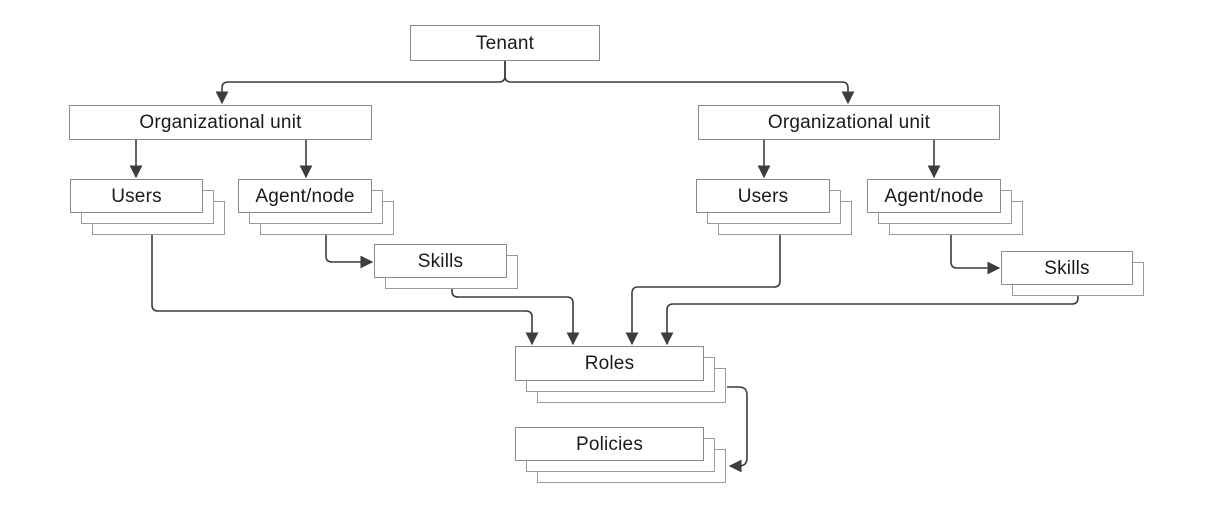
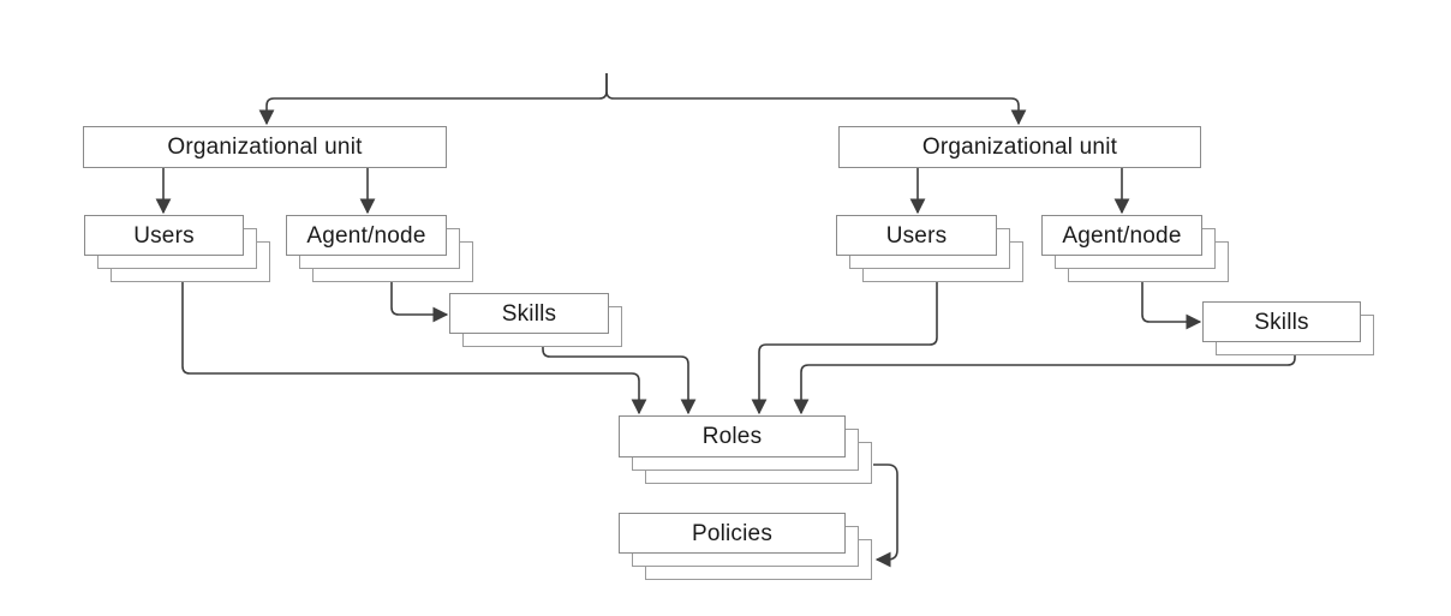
- Tenant
  Organizational unit
  Organizational unit
  Users
  Agent/node
  Skills
  Users
  Agent/node
  Skills
  Roles
  Policies
